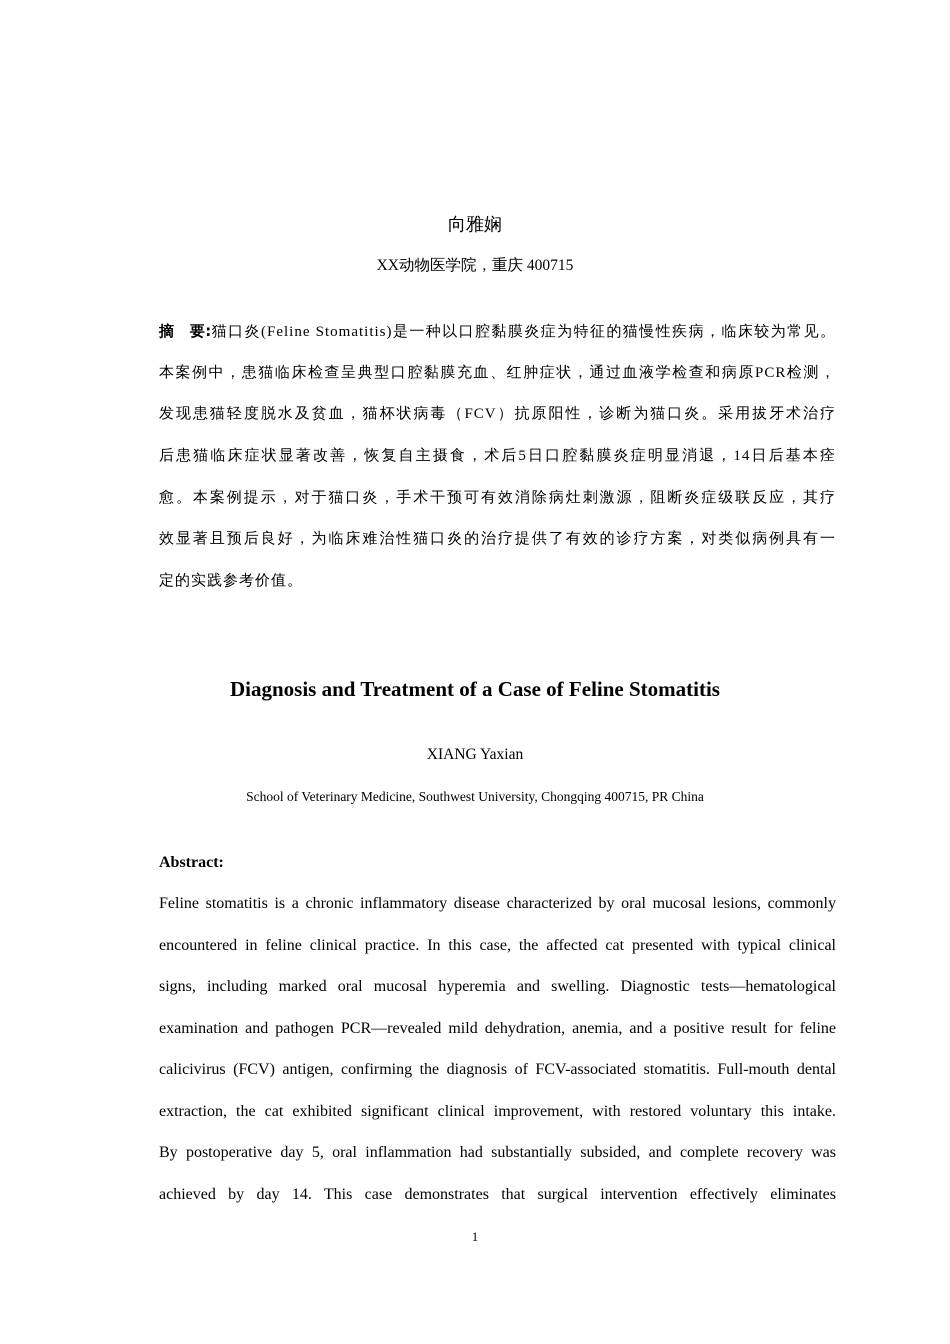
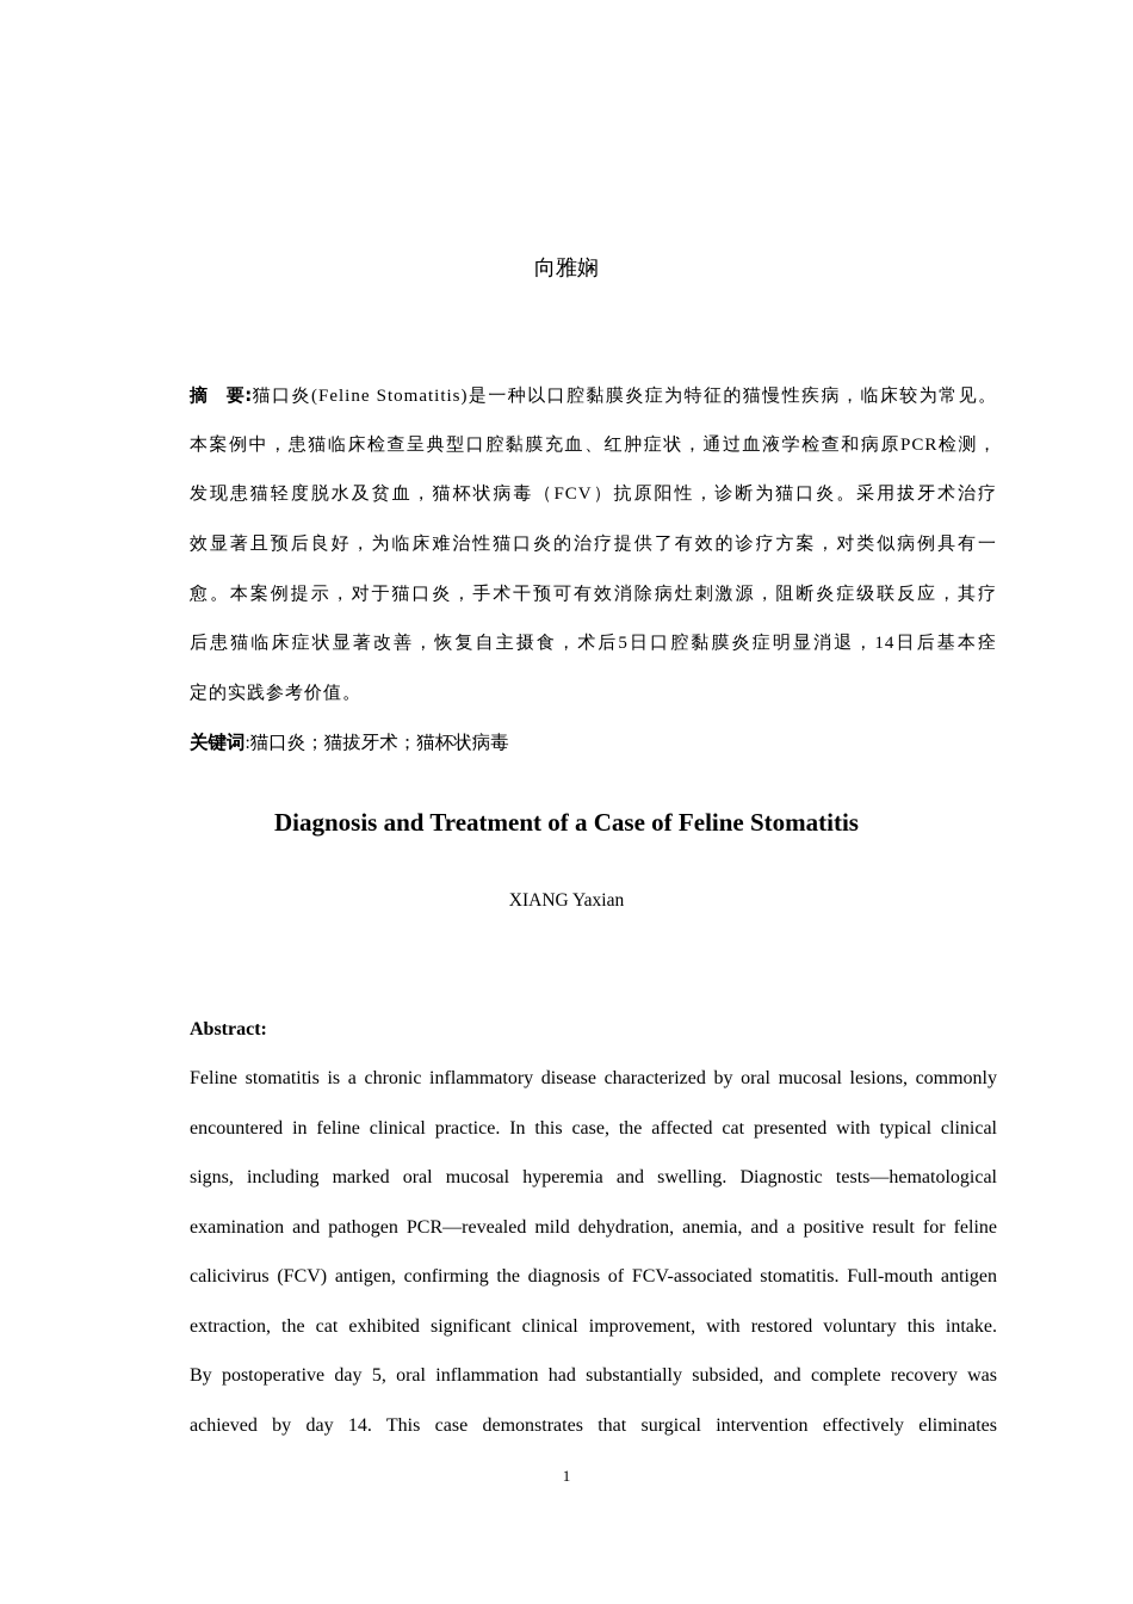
  向雅娴
- XX动物医学院，重庆 400715
  摘 要:猫口炎(Feline Stomatitis)是一种以口腔黏膜炎症为特征的猫慢性疾病，临床较为常见。
  本案例中，患猫临床检查呈典型口腔黏膜充血、红肿症状，通过血液学检查和病原PCR检测，
  发现患猫轻度脱水及贫血，猫杯状病毒（FCV）抗原阳性，诊断为猫口炎。采用拔牙术治疗
- 后患猫临床症状显著改善，恢复自主摄食，术后5日口腔黏膜炎症明显消退，14日后基本痊
+ 效显著且预后良好，为临床难治性猫口炎的治疗提供了有效的诊疗方案，对类似病例具有一
  愈。本案例提示，对于猫口炎，手术干预可有效消除病灶刺激源，阻断炎症级联反应，其疗
- 效显著且预后良好，为临床难治性猫口炎的治疗提供了有效的诊疗方案，对类似病例具有一
+ 后患猫临床症状显著改善，恢复自主摄食，术后5日口腔黏膜炎症明显消退，14日后基本痊
  定的实践参考价值。
+ 关键词:猫口炎；猫拔牙术；猫杯状病毒
  Diagnosis and Treatment of a Case of Feline Stomatitis
  XIANG Yaxian
- School of Veterinary Medicine, Southwest University, Chongqing 400715, PR China
  Abstract:
  Feline stomatitis is a chronic inflammatory disease characterized by oral mucosal lesions, commonly
  encountered in feline clinical practice. In this case, the affected cat presented with typical clinical
  signs, including marked oral mucosal hyperemia and swelling. Diagnostic tests—hematological
  examination and pathogen PCR—revealed mild dehydration, anemia, and a positive result for feline
- calicivirus (FCV) antigen, confirming the diagnosis of FCV-associated stomatitis. Full-mouth dental
+ calicivirus (FCV) antigen, confirming the diagnosis of FCV-associated stomatitis. Full-mouth antigen
  extraction, the cat exhibited significant clinical improvement, with restored voluntary this intake.
  By postoperative day 5, oral inflammation had substantially subsided, and complete recovery was
  achieved by day 14. This case demonstrates that surgical intervention effectively eliminates
  1
